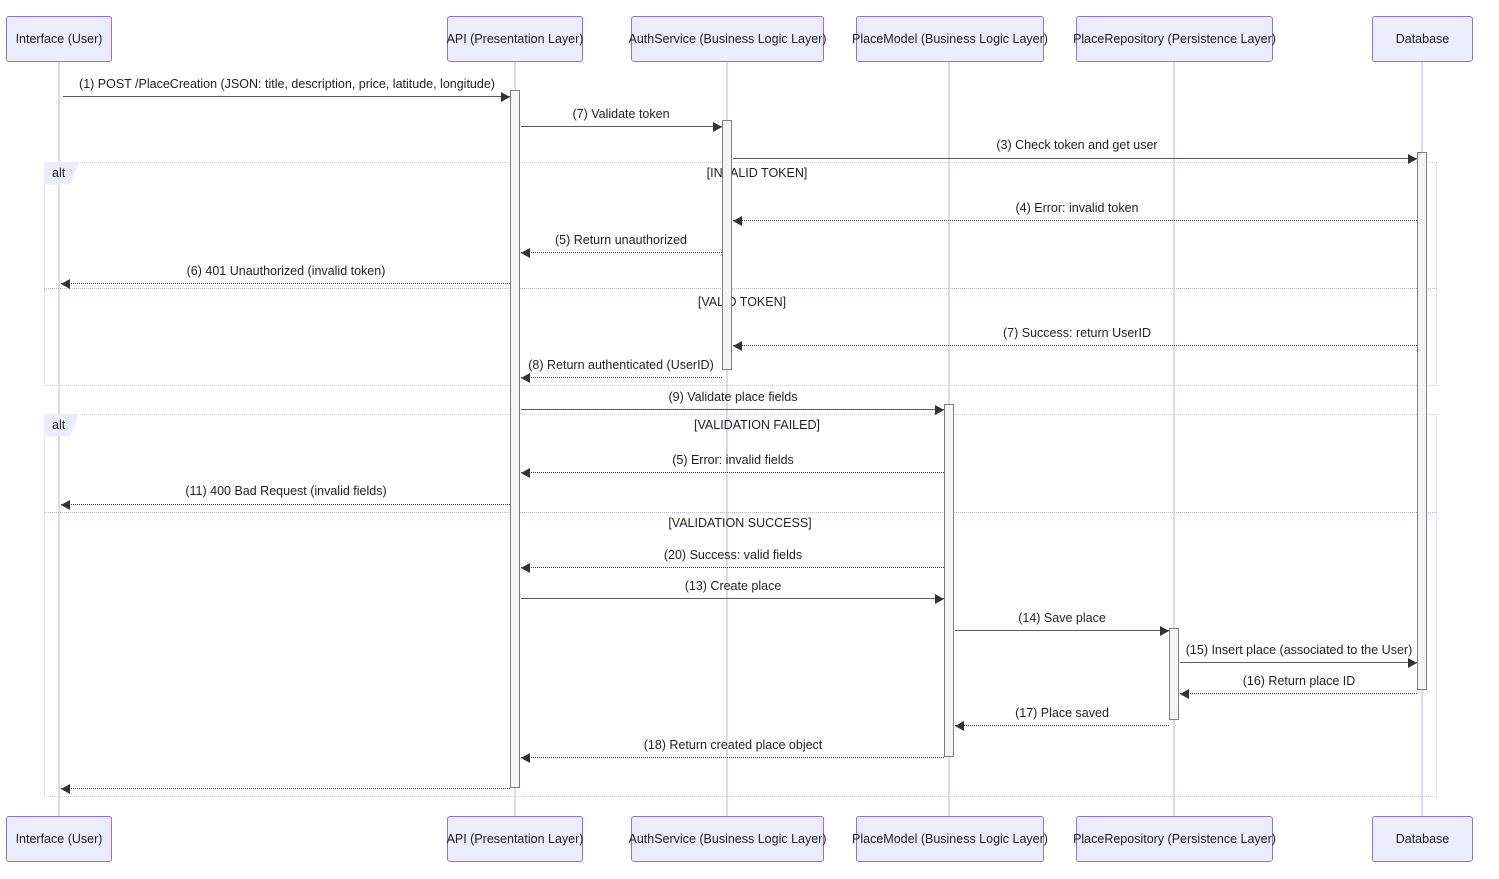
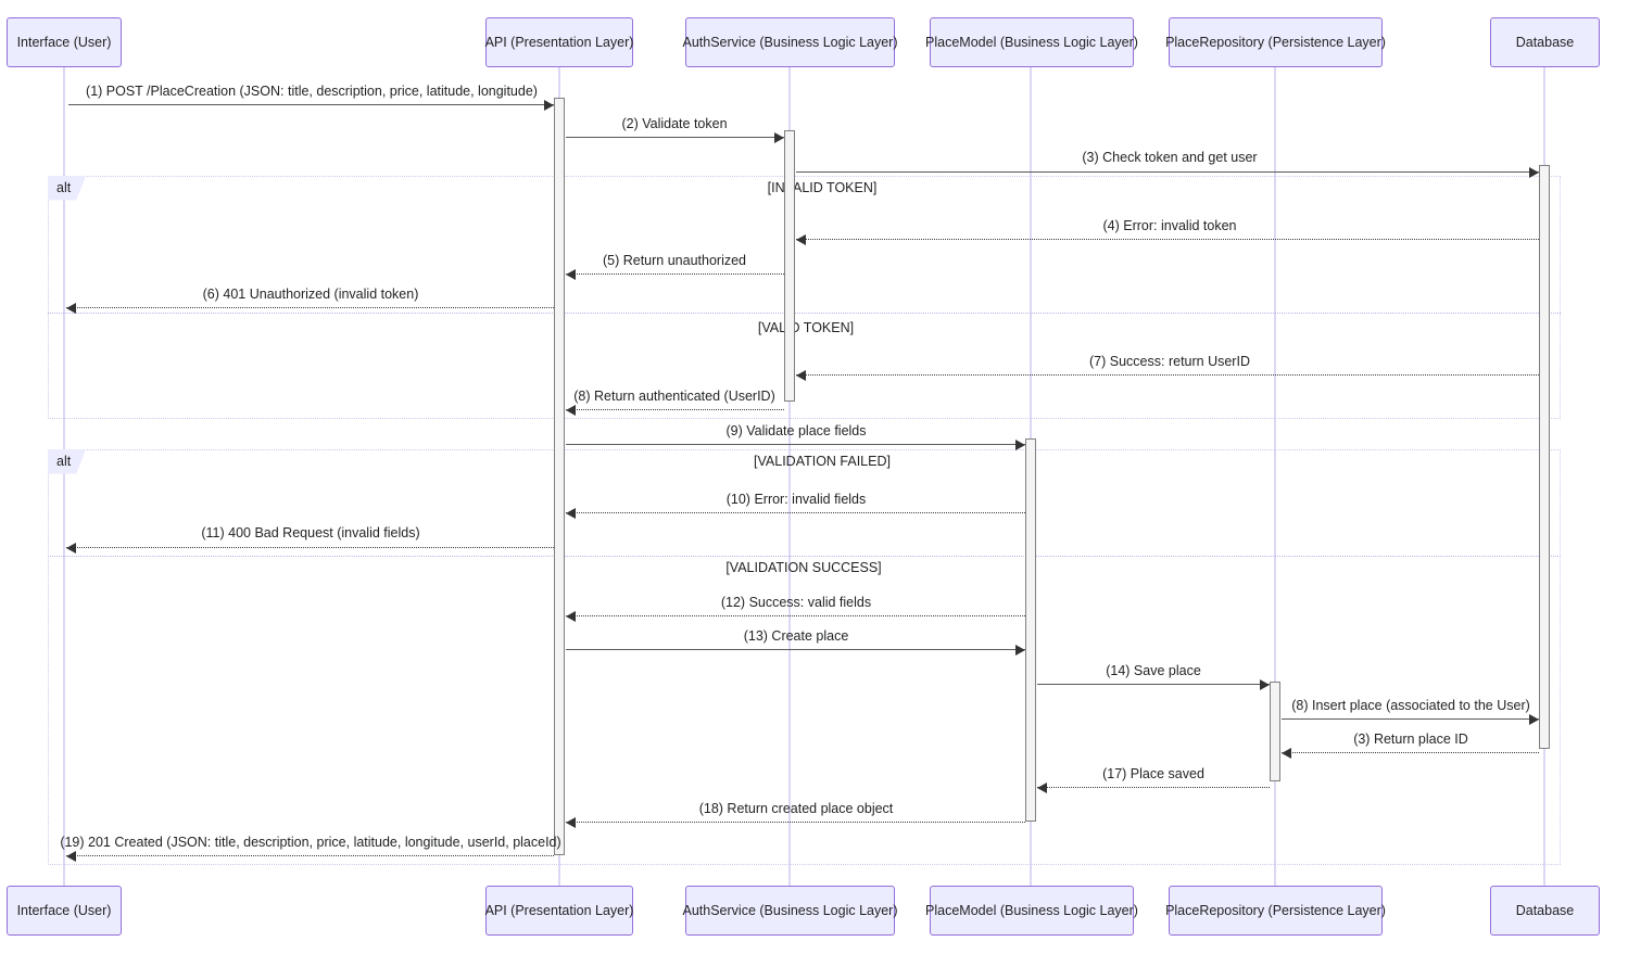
  alt
  [INALID TOKEN]
  [VALD TOKEN]
  alt
  [VALIDATION FAILED]
  [VALIDATION SUCCESS]
  (1) POST /PlaceCreation (JSON: title, description, price, latitude, longitude)
- (7) Validate token
+ (2) Validate token
  (3) Check token and get user
  (4) Error: invalid token
  (5) Return unauthorized
  (6) 401 Unauthorized (invalid token)
  (7) Success: return UserID
  (8) Return authenticated (UserID)
  (9) Validate place fields
- (5) Error: invalid fields
+ (10) Error: invalid fields
  (11) 400 Bad Request (invalid fields)
- (20) Success: valid fields
+ (12) Success: valid fields
  (13) Create place
  (14) Save place
- (15) Insert place (associated to the User)
+ (8) Insert place (associated to the User)
- (16) Return place ID
+ (3) Return place ID
  (17) Place saved
  (18) Return created place object
+ (19) 201 Created (JSON: title, description, price, latitude, longitude, userId, placeId)
  Interface (User)
  Interface (User)
  API (Presentation Layer)
  API (Presentation Layer)
  AuthService (Business Logic Layer)
  AuthService (Business Logic Layer)
  PlaceModel (Business Logic Layer)
  PlaceModel (Business Logic Layer)
  PlaceRepository (Persistence Layer)
  PlaceRepository (Persistence Layer)
  Database
  Database
